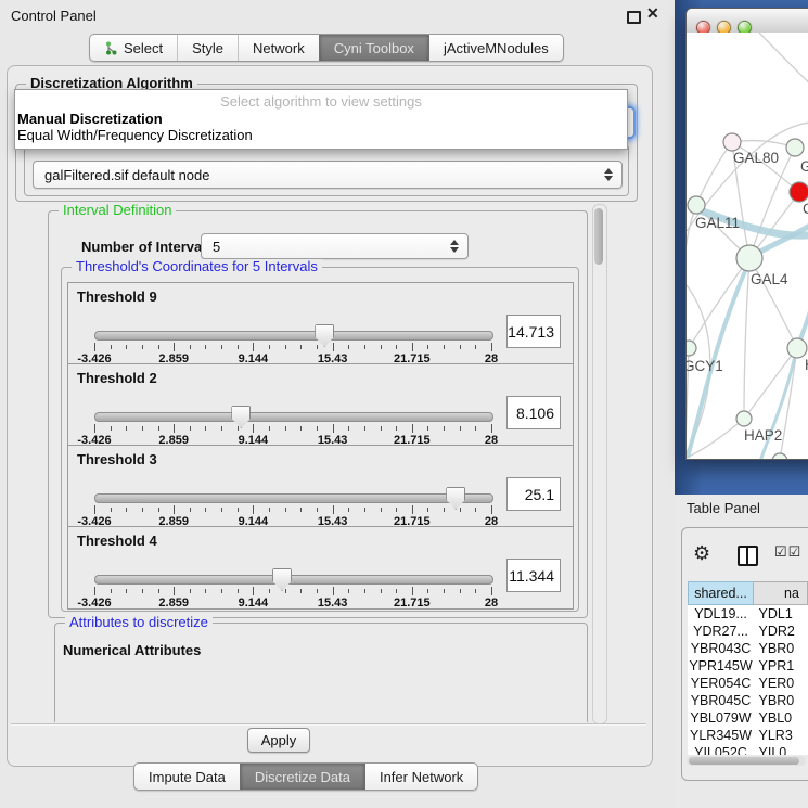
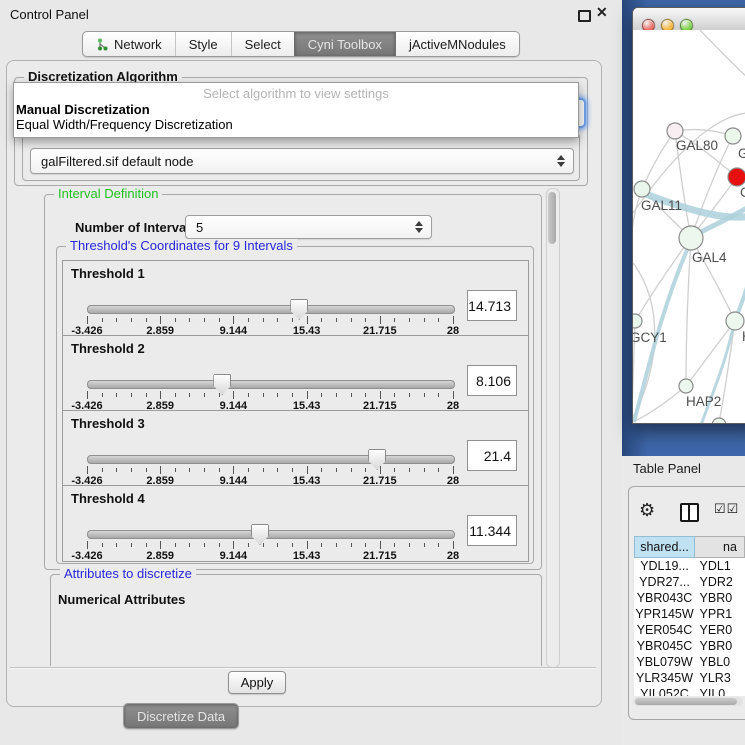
  Control Panel
  ✕
- Select
+ Network
  Style
- Network
+ Select
  Cyni Toolbox
  jActiveMNodules
  Discretization Algorithm
  Select algorithm to view settings
  Manual Discretization
  Equal Width/Frequency Discretization
  galFiltered.sif default node
  Interval Definition
  Number of Interva
  5
- Threshold's Coordinates for 5 Intervals
+ Threshold's Coordinates for 9 Intervals
- Threshold 9
+ Threshold 1
  -3.426
  2.859
  9.144
  15.43
  21.715
  28
  14.713
  Threshold 2
  -3.426
  2.859
  9.144
  15.43
  21.715
  28
  8.106
  Threshold 3
  -3.426
  2.859
  9.144
  15.43
  21.715
  28
- 25.1
+ 21.4
  Threshold 4
  -3.426
  2.859
  9.144
  15.43
  21.715
  28
  11.344
  Attributes to discretize
  Numerical Attributes
  Apply
- Impute Data
  Discretize Data
- Infer Network
  GAL80
  GAL11
  GAL4
  GCY1
  HAP2
  Table Panel
  ⚙
  ☑☑
  shared...	na
  YDL19...	YDL1
  YDR27...	YDR2
  YBR043C	YBR0
  YPR145W	YPR1
  YER054C	YER0
  YBR045C	YBR0
  YBL079W	YBL0
  YLR345W	YLR3
  YIL052C	YIL0
